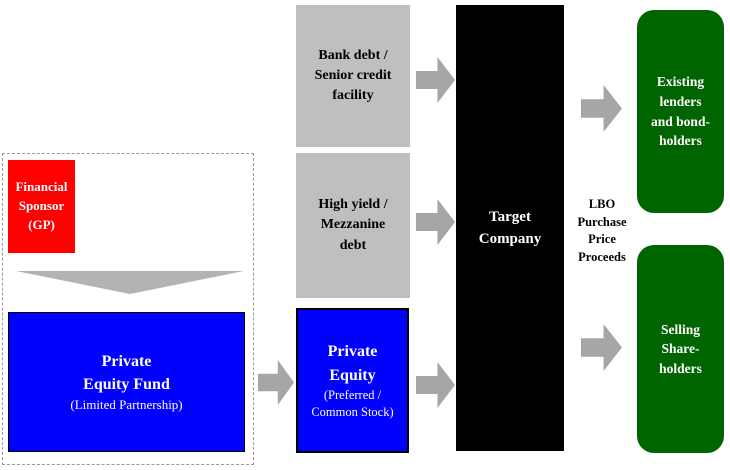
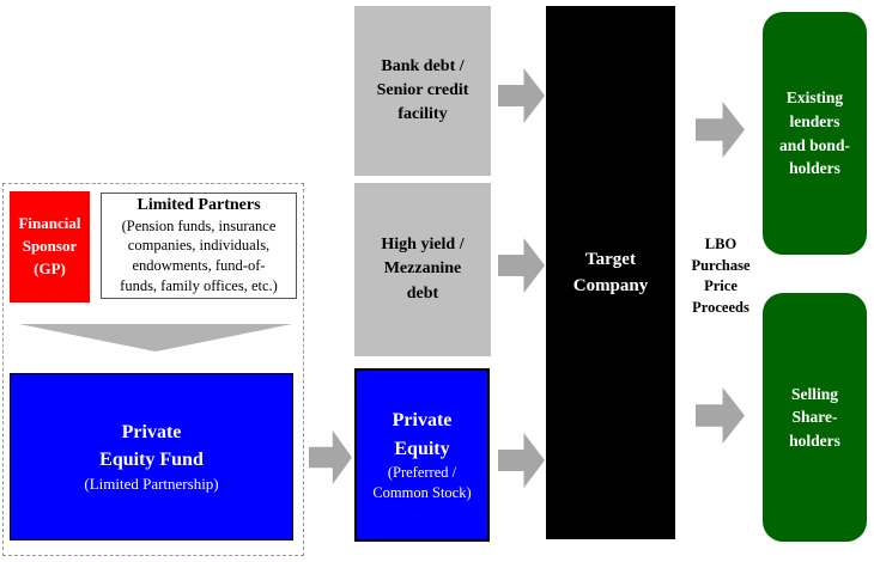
  Financial
  Sponsor
  (GP)
+ Limited Partners
+ (Pension funds, insurance
+ companies, individuals,
+ endowments, fund-of-
+ funds, family offices, etc.)
  Private
  Equity Fund
  (Limited Partnership)
  Bank debt /
  Senior credit
  facility
  High yield /
  Mezzanine
  debt
  Private
  Equity
  (Preferred /
  Common Stock)
  Target
  Company
  LBO
  Purchase
  Price
  Proceeds
  Existing
  lenders
  and bond-
  holders
  Selling
  Share-
  holders
